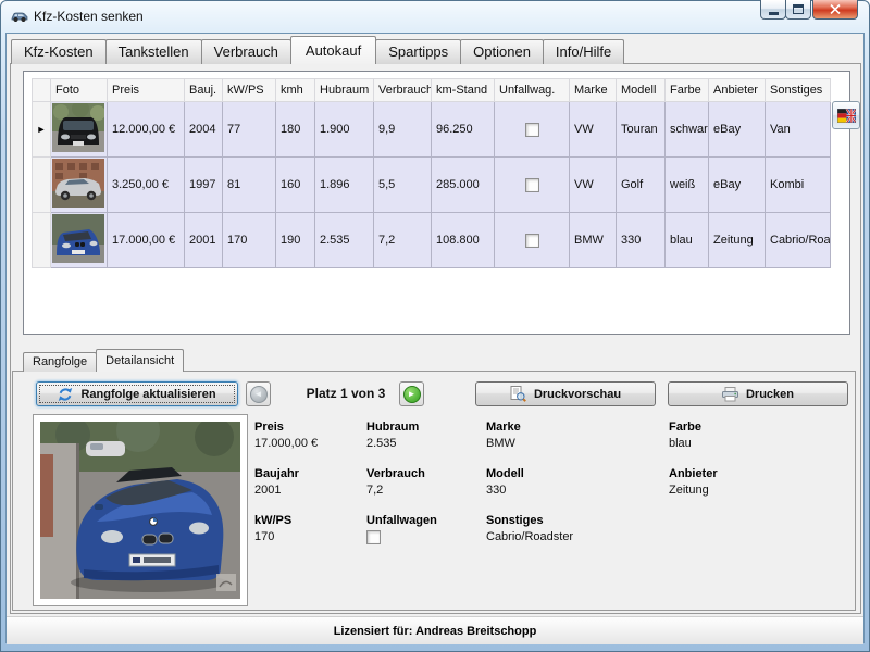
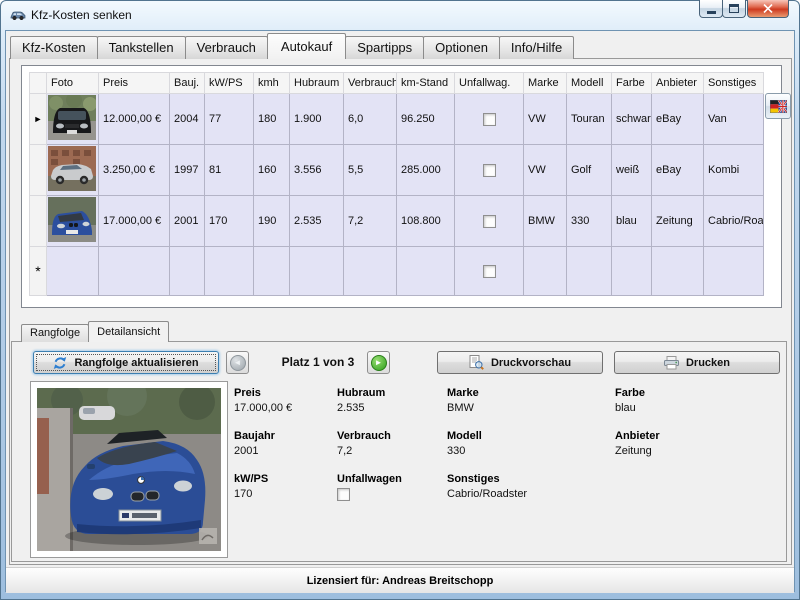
  Kfz-Kosten senken
  Kfz-Kosten
  Tankstellen
  Verbrauch
  Autokauf
  Spartipps
  Optionen
  Info/Hilfe
  	Foto	Preis	Bauj.	kW/PS	kmh	Hubraum	Verbrauch	km-Stand	Unfallwag.	Marke	Modell	Farbe	Anbieter	Sonstiges
- ►		12.000,00 €	2004	77	180	1.900	9,9	96.250		VW	Touran	schwar	eBay	Van
+ ►		12.000,00 €	2004	77	180	1.900	6,0	96.250		VW	Touran	schwar	eBay	Van
- 		3.250,00 €	1997	81	160	1.896	5,5	285.000		VW	Golf	weiß	eBay	Kombi
+ 		3.250,00 €	1997	81	160	3.556	5,5	285.000		VW	Golf	weiß	eBay	Kombi
  		17.000,00 €	2001	170	190	2.535	7,2	108.800		BMW	330	blau	Zeitung	Cabrio/Roa
+ *
  Rangfolge
  Detailansicht
  Rangfolge aktualisieren
  ◄
  Platz 1 von 3
  ►
  Druckvorschau
  Drucken
  Preis
  17.000,00 €
  Baujahr
  2001
  kW/PS
  170
  Hubraum
  2.535
  Verbrauch
  7,2
  Unfallwagen
  Marke
  BMW
  Modell
  330
  Sonstiges
  Cabrio/Roadster
  Farbe
  blau
  Anbieter
  Zeitung
  Lizensiert für: Andreas Breitschopp
